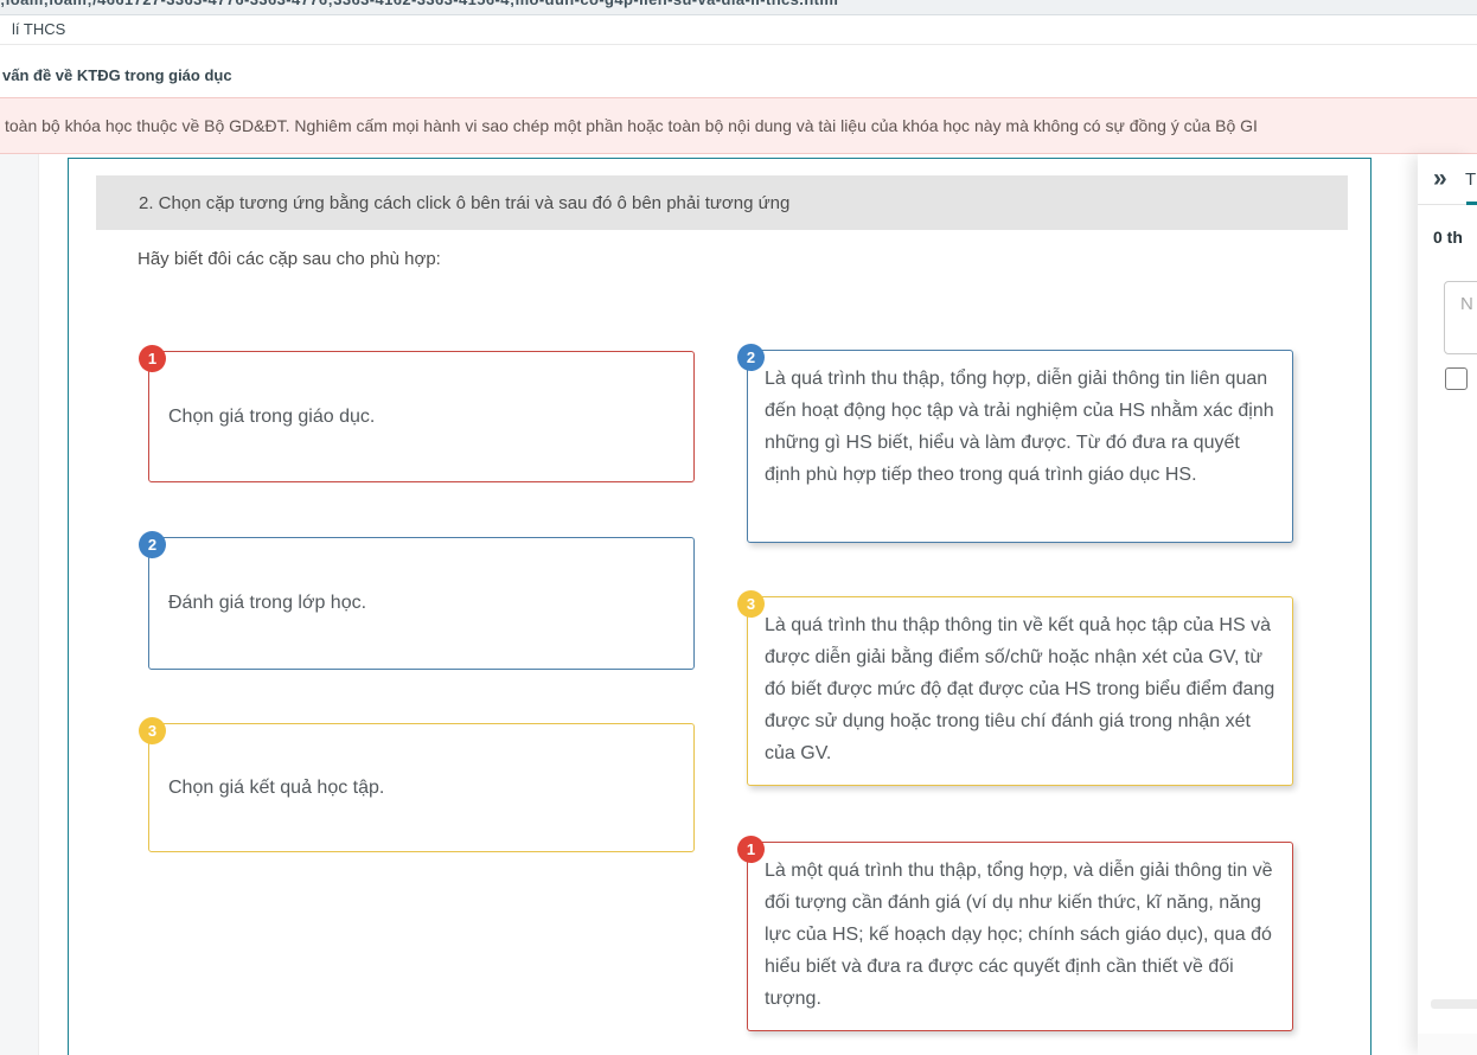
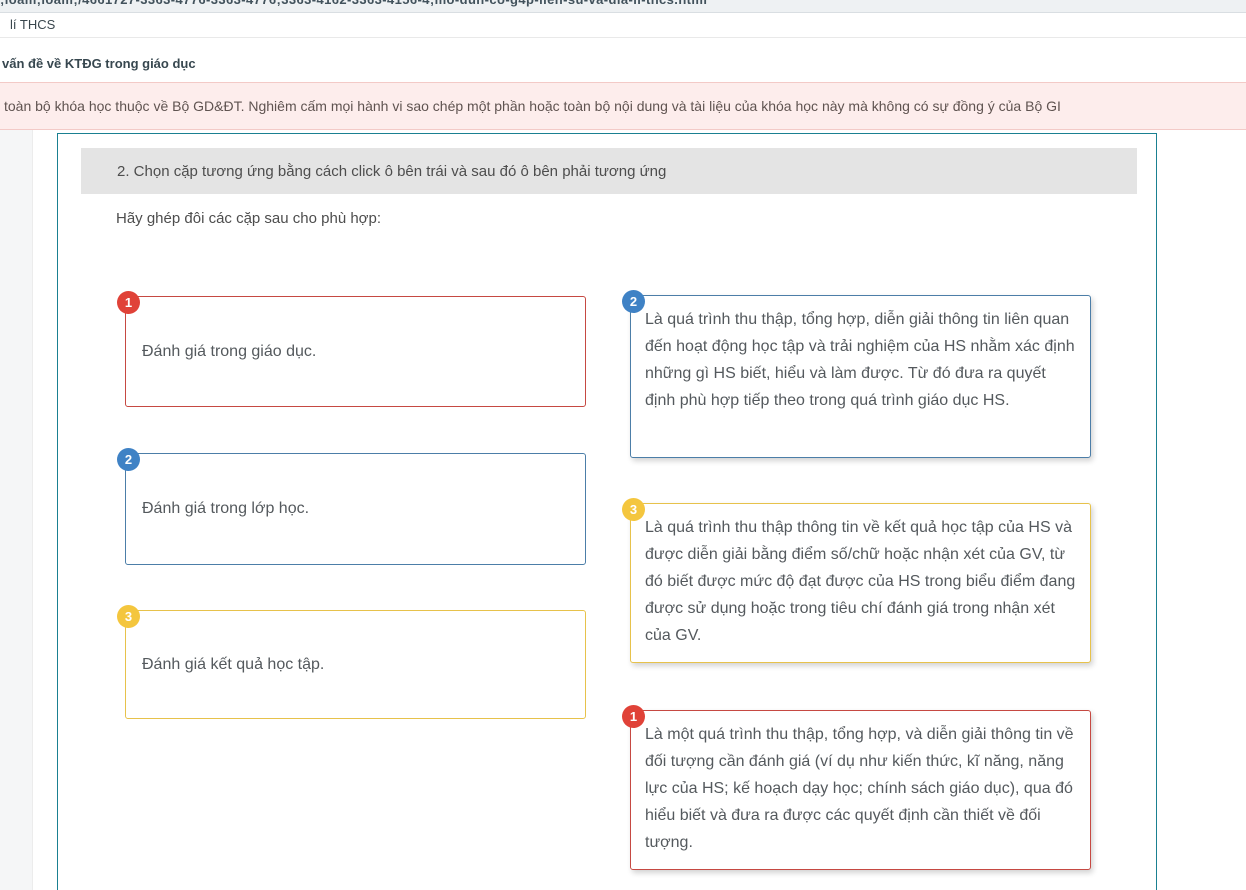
  lí THCS
  vấn đề về KTĐG trong giáo dục
  toàn bộ khóa học thuộc về Bộ GD&ĐT. Nghiêm cấm mọi hành vi sao chép một phần hoặc toàn bộ nội dung và tài liệu của khóa học này mà không có sự đồng ý của Bộ GI
  2. Chọn cặp tương ứng bằng cách click ô bên trái và sau đó ô bên phải tương ứng
- Hãy biết đôi các cặp sau cho phù hợp:
+ Hãy ghép đôi các cặp sau cho phù hợp:
  1
- Chọn giá trong giáo dục.
+ Đánh giá trong giáo dục.
  2
  Đánh giá trong lớp học.
  3
- Chọn giá kết quả học tập.
+ Đánh giá kết quả học tập.
  2
  Là quá trình thu thập, tổng hợp, diễn giải thông tin liên quan đến hoạt động học tập và trải nghiệm của HS nhằm xác định những gì HS biết, hiểu và làm được. Từ đó đưa ra quyết định phù hợp tiếp theo trong quá trình giáo dục HS.
  3
  Là quá trình thu thập thông tin về kết quả học tập của HS và được diễn giải bằng điểm số/chữ hoặc nhận xét của GV, từ đó biết được mức độ đạt được của HS trong biểu điểm đang được sử dụng hoặc trong tiêu chí đánh giá trong nhận xét của GV.
  1
  Là một quá trình thu thập, tổng hợp, và diễn giải thông tin về đối tượng cần đánh giá (ví dụ như kiến thức, kĩ năng, năng lực của HS; kế hoạch dạy học; chính sách giáo dục), qua đó hiểu biết và đưa ra được các quyết định cần thiết về đối tượng.
- »
- T
- 0 th
- N
